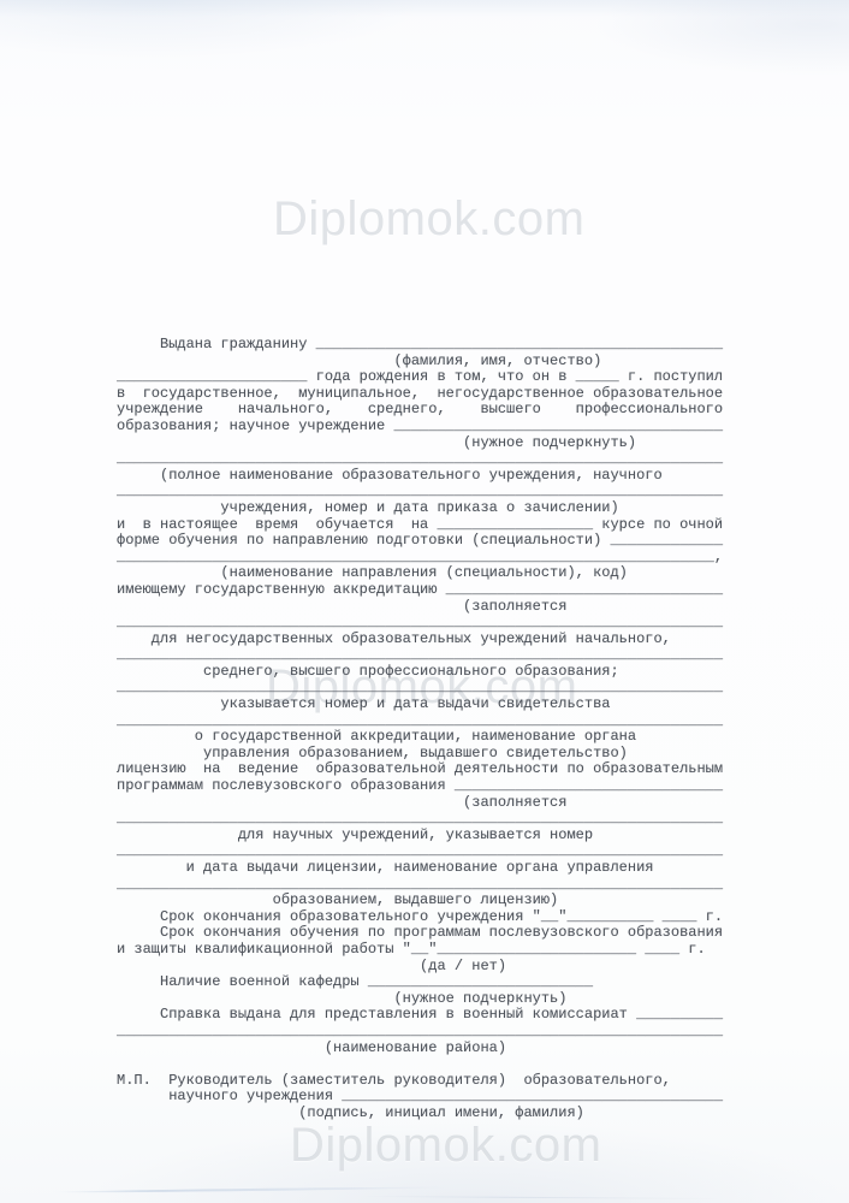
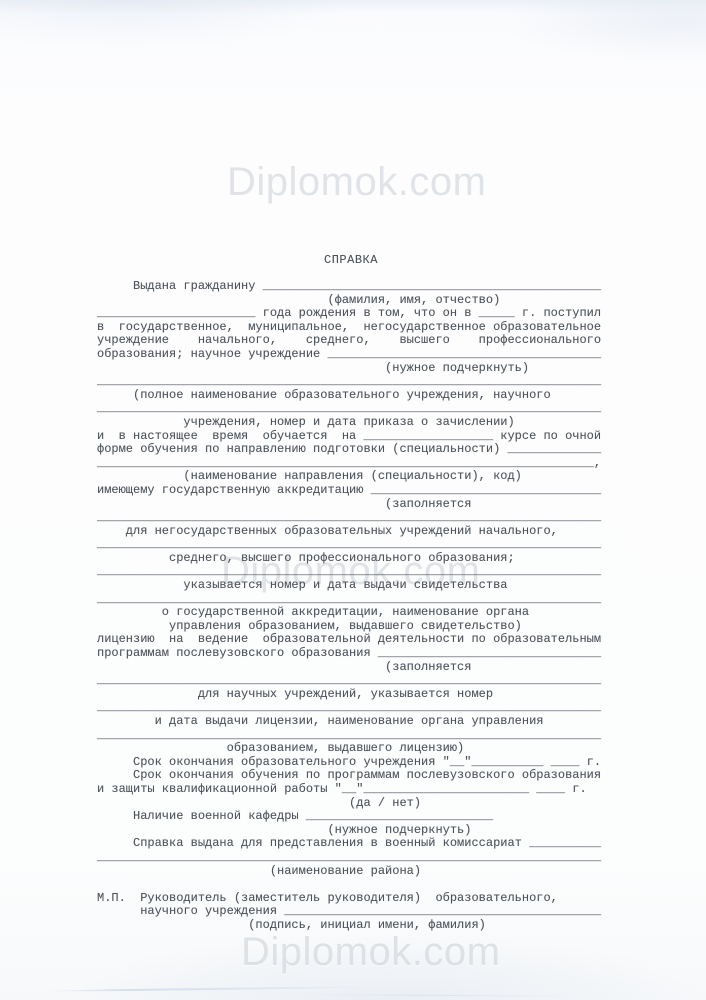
  Diplomok.com
  Diplomok.com
  Diplomok.com
+ СПРАВКА
  Выдана гражданину _______________________________________________
  (фамилия, имя, отчество)
  ______________________ года рождения в том, что он в _____ г. поступил
  в государственное, муниципальное, негосударственное образовательное
  учреждение начального, среднего, высшего профессионального
  образования; научное учреждение ______________________________________
  (нужное подчеркнуть)
  ______________________________________________________________________
  (полное наименование образовательного учреждения, научного
  ______________________________________________________________________
  учреждения, номер и дата приказа о зачислении)
  и в настоящее время обучается на __________________ курсе по очной
  форме обучения по направлению подготовки (специальности) _____________
  _____________________________________________________________________,
  (наименование направления (специальности), код)
  имеющему государственную аккредитацию ________________________________
  (заполняется
  ______________________________________________________________________
  для негосударственных образовательных учреждений начального,
  ______________________________________________________________________
  среднего, высшего профессионального образования;
  ______________________________________________________________________
  указывается номер и дата выдачи свидетельства
  ______________________________________________________________________
  о государственной аккредитации, наименование органа
  управления образованием, выдавшего свидетельство)
  лицензию на ведение образовательной деятельности по образовательным
  программам послевузовского образования _______________________________
  (заполняется
  ______________________________________________________________________
  для научных учреждений, указывается номер
  ______________________________________________________________________
  и дата выдачи лицензии, наименование органа управления
  ______________________________________________________________________
  образованием, выдавшего лицензию)
  Срок окончания образовательного учреждения "__"__________ ____ г.
  Срок окончания обучения по программам послевузовского образования
  и защиты квалификационной работы "__"_______________________ ____ г.
  (да / нет)
  Наличие военной кафедры __________________________
  (нужное подчеркнуть)
  Справка выдана для представления в военный комиссариат __________
  ______________________________________________________________________
  (наименование района)
  М.П. Руководитель (заместитель руководителя) образовательного,
  научного учреждения ____________________________________________
  (подпись, инициал имени, фамилия)
